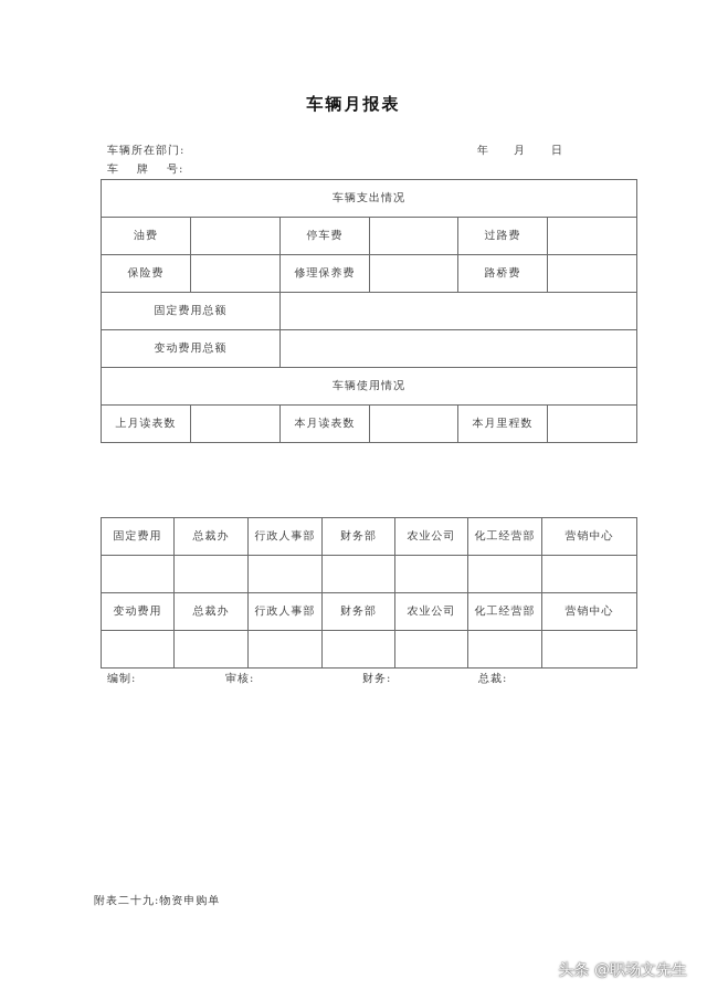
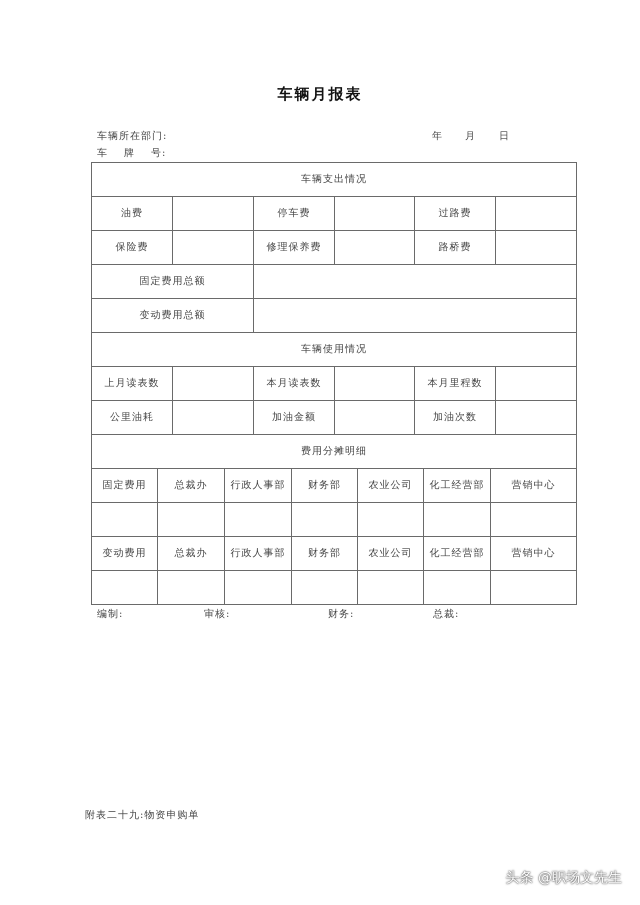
  车辆月报表
  车辆所在部门:
  车
  牌
  号:
  年
  月
  日
  车辆支出情况
  油费		停车费		过路费
  保险费		修理保养费		路桥费
  固定费用总额
  变动费用总额
  车辆使用情况
  上月读表数		本月读表数		本月里程数
+ 公里油耗		加油金额		加油次数
+ 费用分摊明细
  固定费用	总裁办	行政人事部	财务部	农业公司	化工经营部	营销中心
  变动费用	总裁办	行政人事部	财务部	农业公司	化工经营部	营销中心
  编制:
  审核:
  财务:
  总裁:
  附表二十九:物资申购单
  头条 @职场文先生
